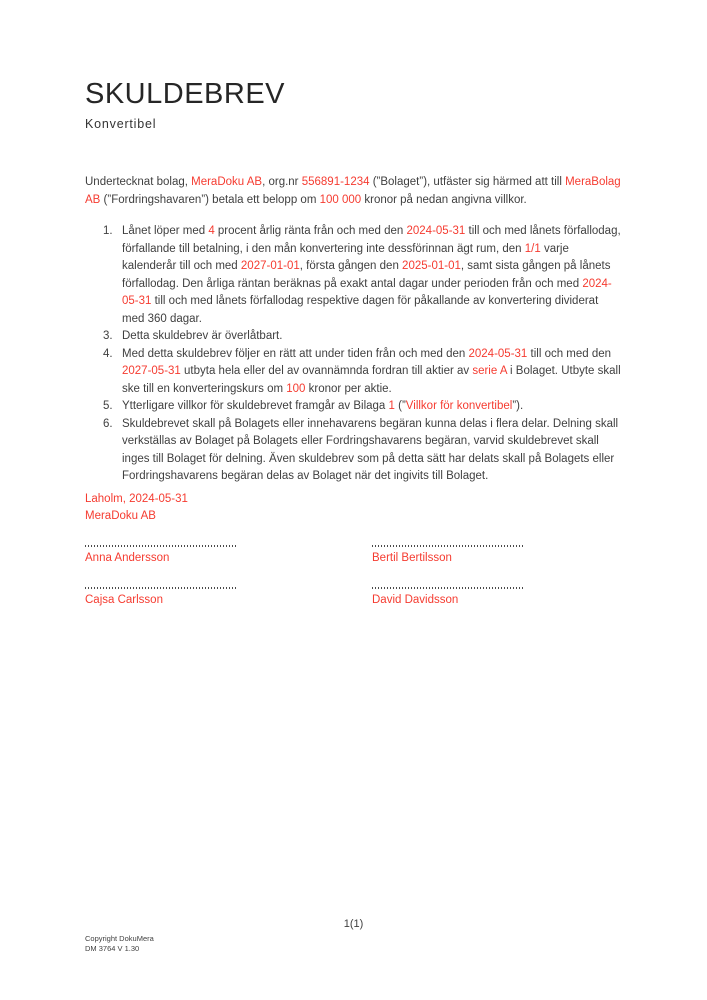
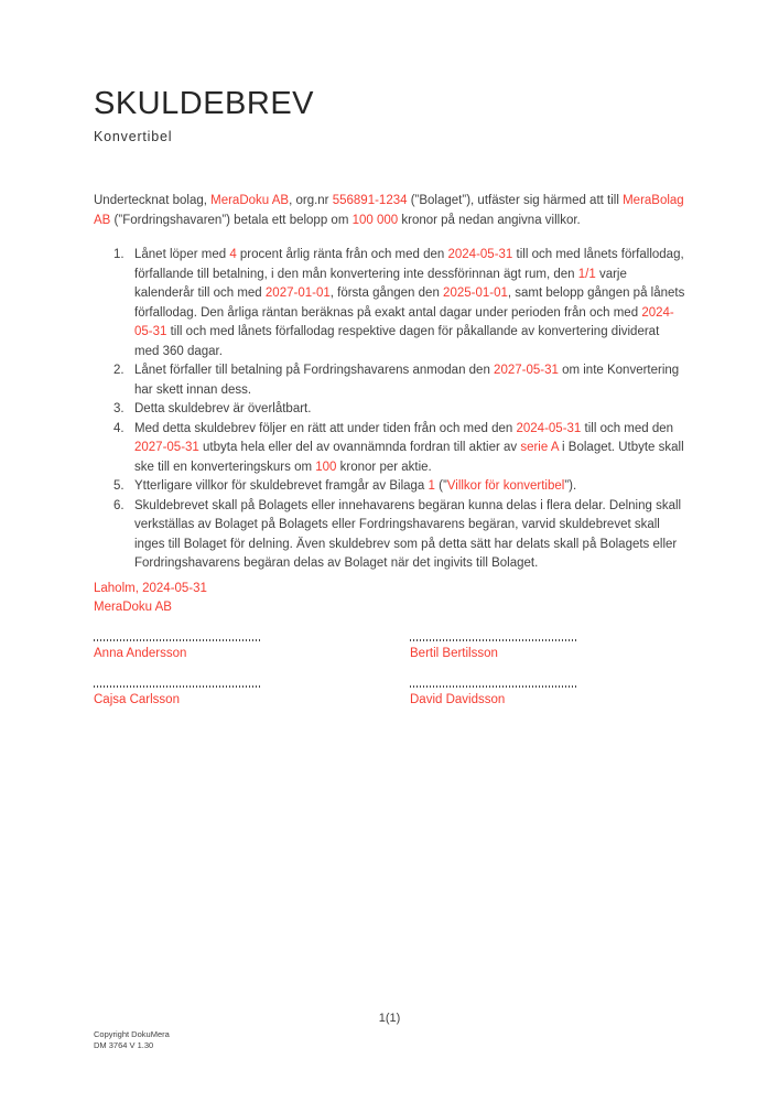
  SKULDEBREV
  Konvertibel
  Undertecknat bolag, MeraDoku AB, org.nr 556891-1234 (”Bolaget”), utfäster sig härmed att till MeraBolag AB (”Fordringshavaren”) betala ett belopp om 100 000 kronor på nedan angivna villkor.
  1.
- Lånet löper med 4 procent årlig ränta från och med den 2024-05-31 till och med lånets förfallodag, förfallande till betalning, i den mån konvertering inte dessförinnan ägt rum, den 1/1 varje kalenderår till och med 2027-01-01, första gången den 2025-01-01, samt sista gången på lånets förfallodag. Den årliga räntan beräknas på exakt antal dagar under perioden från och med 2024-05-31 till och med lånets förfallodag respektive dagen för påkallande av konvertering dividerat med 360 dagar.
+ Lånet löper med 4 procent årlig ränta från och med den 2024-05-31 till och med lånets förfallodag, förfallande till betalning, i den mån konvertering inte dessförinnan ägt rum, den 1/1 varje kalenderår till och med 2027-01-01, första gången den 2025-01-01, samt belopp gången på lånets förfallodag. Den årliga räntan beräknas på exakt antal dagar under perioden från och med 2024-05-31 till och med lånets förfallodag respektive dagen för påkallande av konvertering dividerat med 360 dagar.
+ 2.
+ Lånet förfaller till betalning på Fordringshavarens anmodan den 2027-05-31 om inte Konvertering har skett innan dess.
  3.
  Detta skuldebrev är överlåtbart.
  4.
  Med detta skuldebrev följer en rätt att under tiden från och med den 2024-05-31 till och med den 2027-05-31 utbyta hela eller del av ovannämnda fordran till aktier av serie A i Bolaget. Utbyte skall ske till en konverteringskurs om 100 kronor per aktie.
  5.
  Ytterligare villkor för skuldebrevet framgår av Bilaga 1 (”Villkor för konvertibel”).
  6.
  Skuldebrevet skall på Bolagets eller innehavarens begäran kunna delas i flera delar. Delning skall verkställas av Bolaget på Bolagets eller Fordringshavarens begäran, varvid skuldebrevet skall inges till Bolaget för delning. Även skuldebrev som på detta sätt har delats skall på Bolagets eller Fordringshavarens begäran delas av Bolaget när det ingivits till Bolaget.
  Laholm, 2024-05-31
  MeraDoku AB
  Anna Andersson
  Bertil Bertilsson
  Cajsa Carlsson
  David Davidsson
  1(1)
  Copyright DokuMera
  DM 3764 V 1.30
